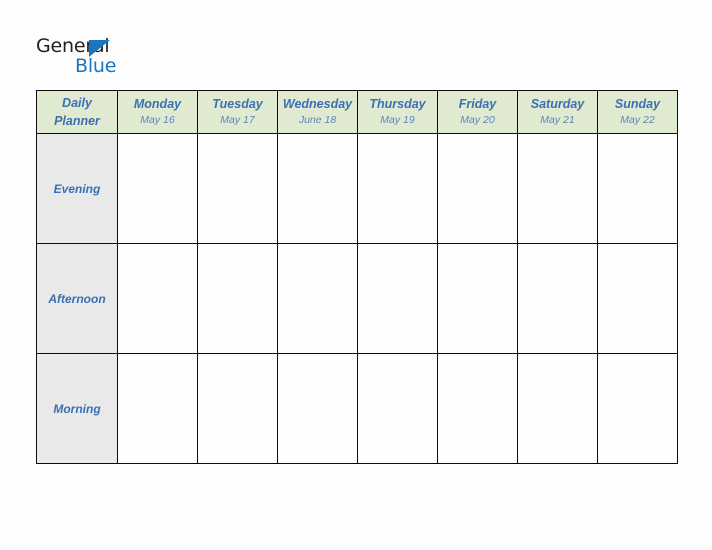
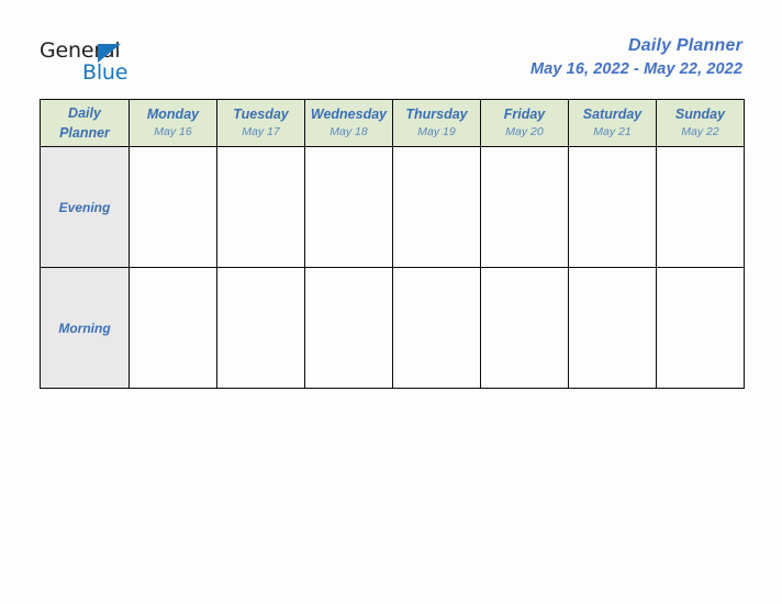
  General
  Blue
+ Daily Planner
+ May 16, 2022 - May 22, 2022
- Daily Planner	Monday May 16	Tuesday May 17	Wednesday June 18	Thursday May 19	Friday May 20	Saturday May 21	Sunday May 22
+ Daily Planner	Monday May 16	Tuesday May 17	Wednesday May 18	Thursday May 19	Friday May 20	Saturday May 21	Sunday May 22
  Evening
- Afternoon
  Morning
